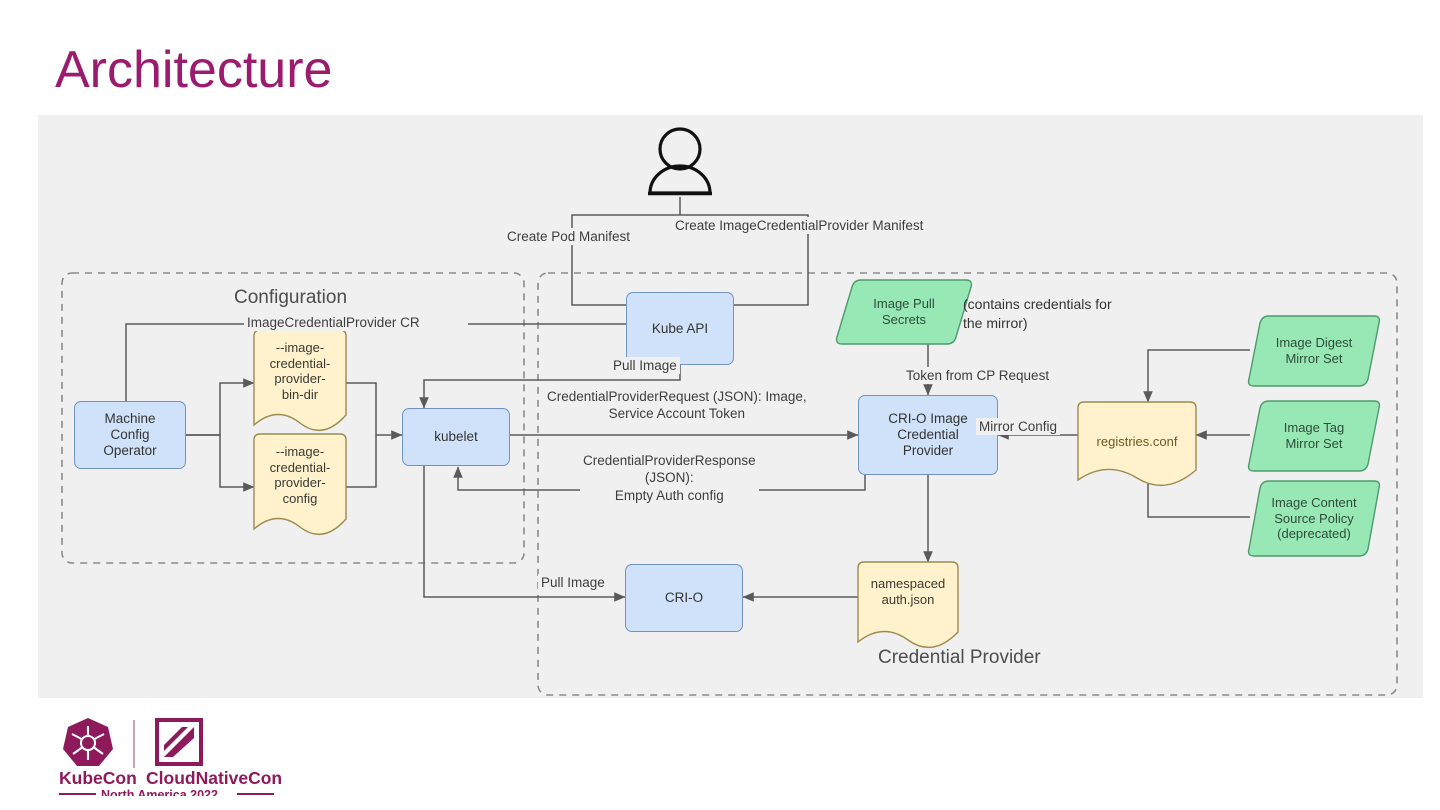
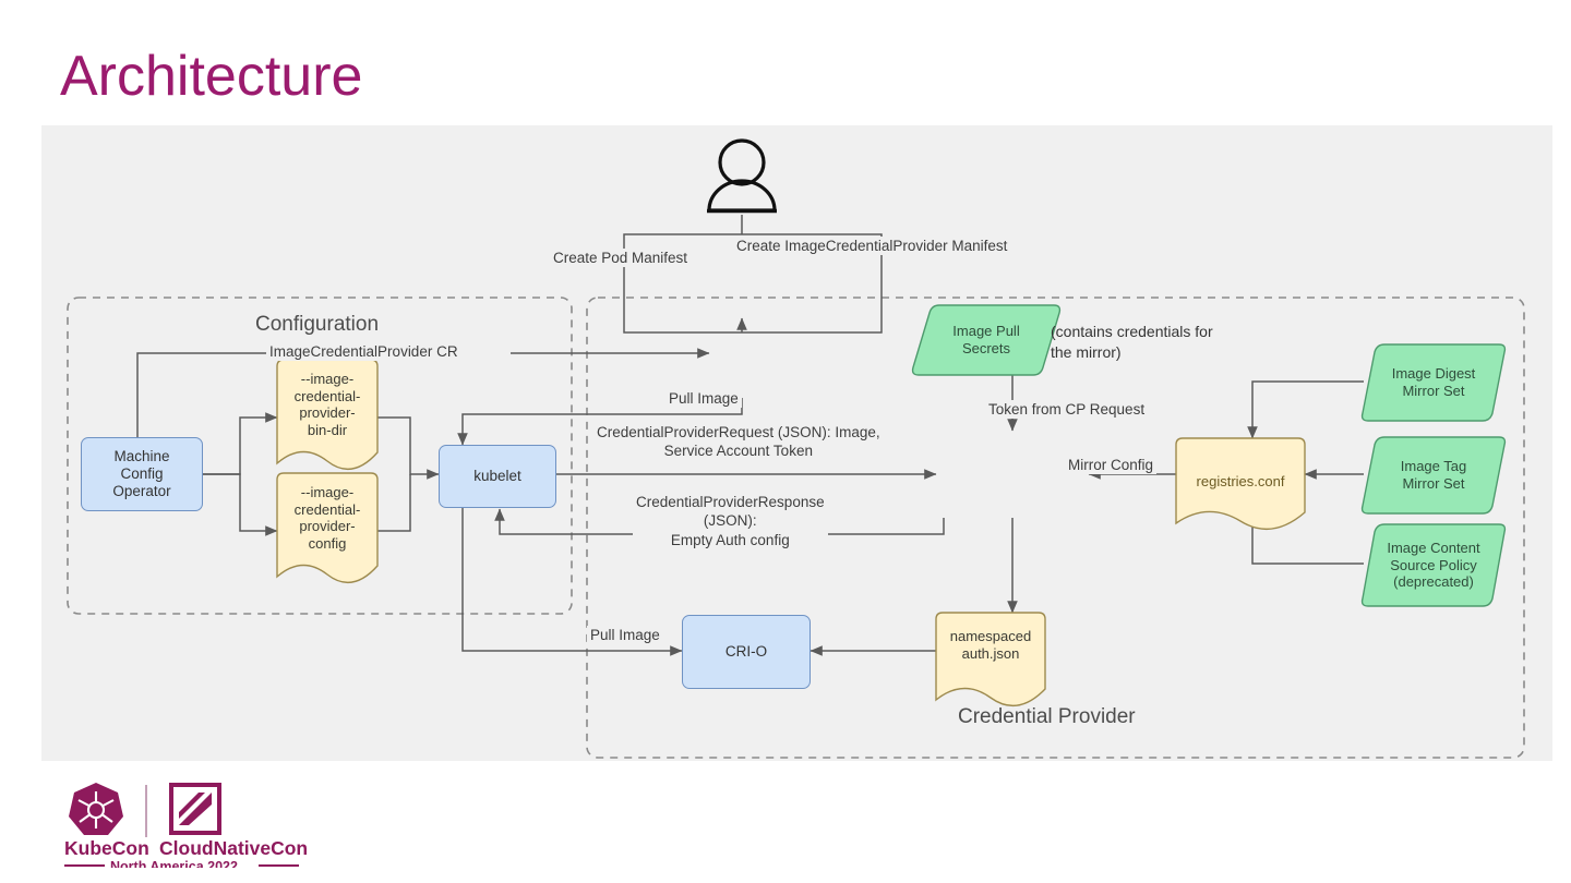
  Architecture
  Configuration
  Credential Provider
  Machine
  Config
  Operator
  kubelet
- Kube API
- CRI-O Image
- Credential
- Provider
  CRI-O
  --image-
  credential-
  provider-
  bin-dir
  --image-
  credential-
  provider-
  config
  registries.conf
  namespaced
  auth.json
  Image Pull
  Secrets
  Image Digest
  Mirror Set
  Image Tag
  Mirror Set
  Image Content
  Source Policy
  (deprecated)
  Create Pod Manifest
  Create ImageCredentialProvider Manifest
  ImageCredentialProvider CR
  Pull Image
  CredentialProviderRequest (JSON): Image,
  Service Account Token
  CredentialProviderResponse
  (JSON):
  Empty Auth config
  Token from CP Request
  Mirror Config
  Pull Image
  (contains credentials for
  the mirror)
  KubeCon
  CloudNativeCon
  North America 2022
